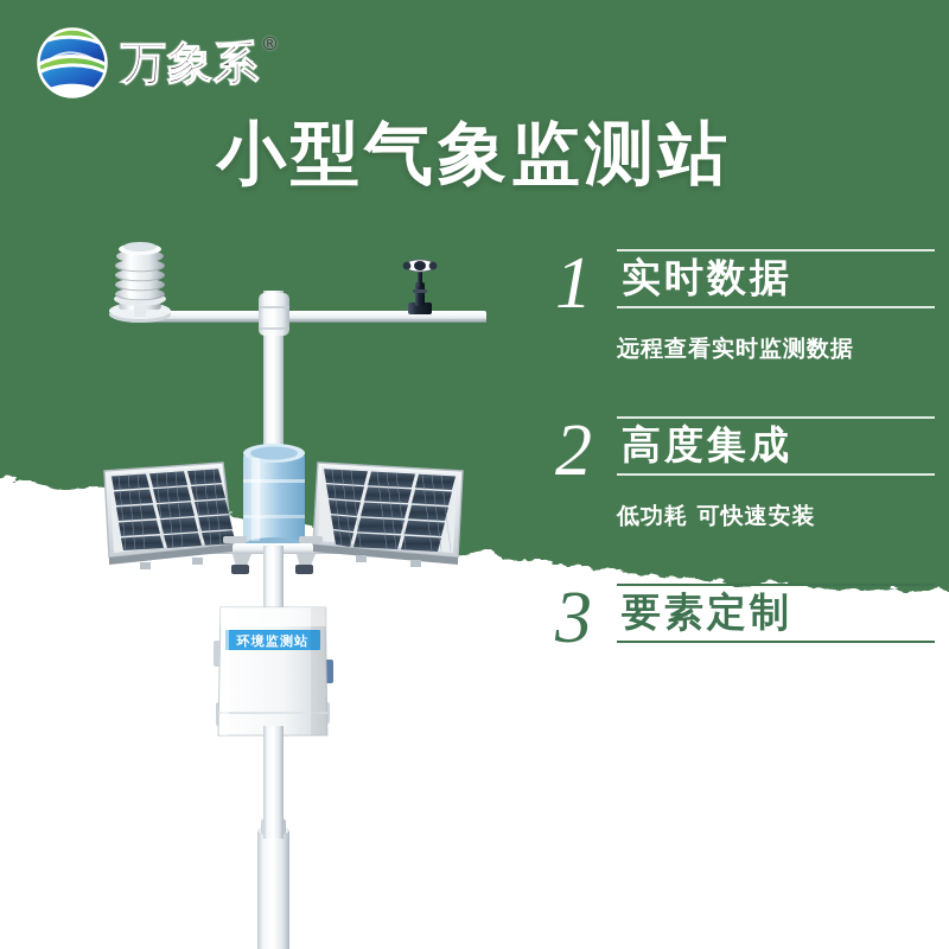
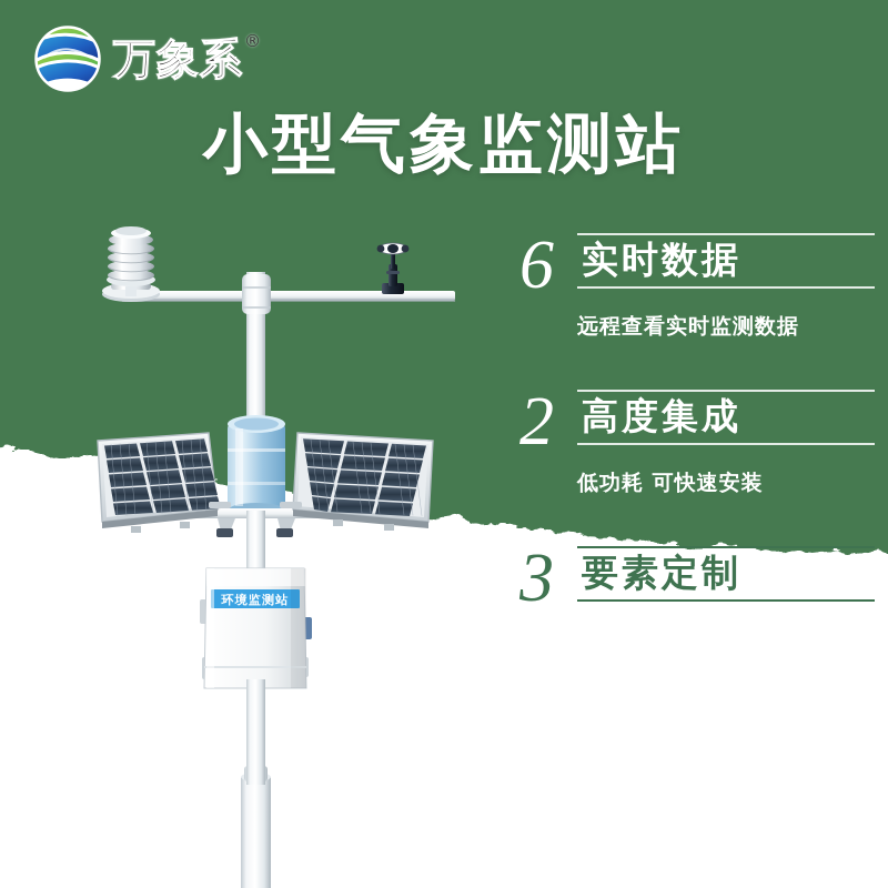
  万象系
  ®
  小型气象监测站
- 1
+ 6
  实时数据
  远程查看实时监测数据
  2
  高度集成
  低功耗 可快速安装
  3
  要素定制
  环境监测站
